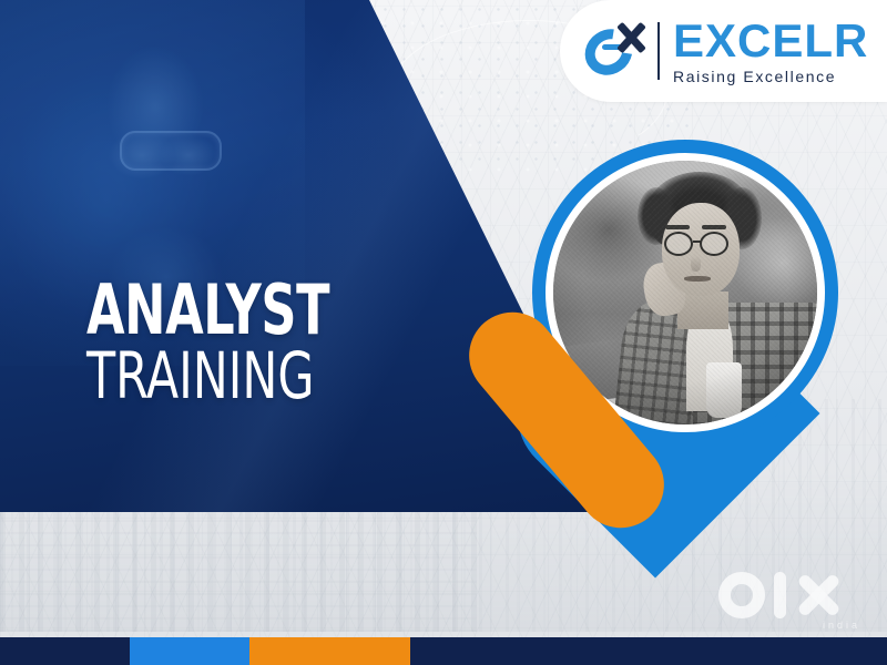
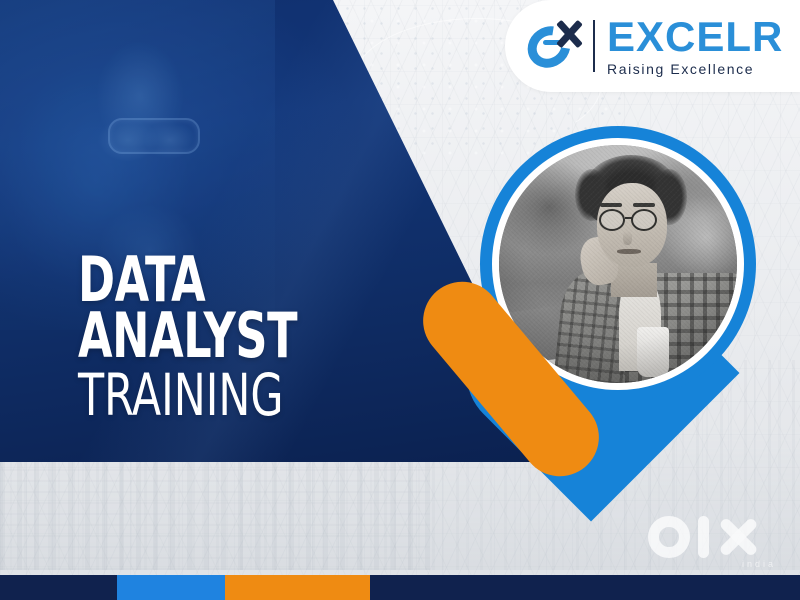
+ DATA
  ANALYST
  TRAINING
  EXCELR
  Raising Excellence
  india
